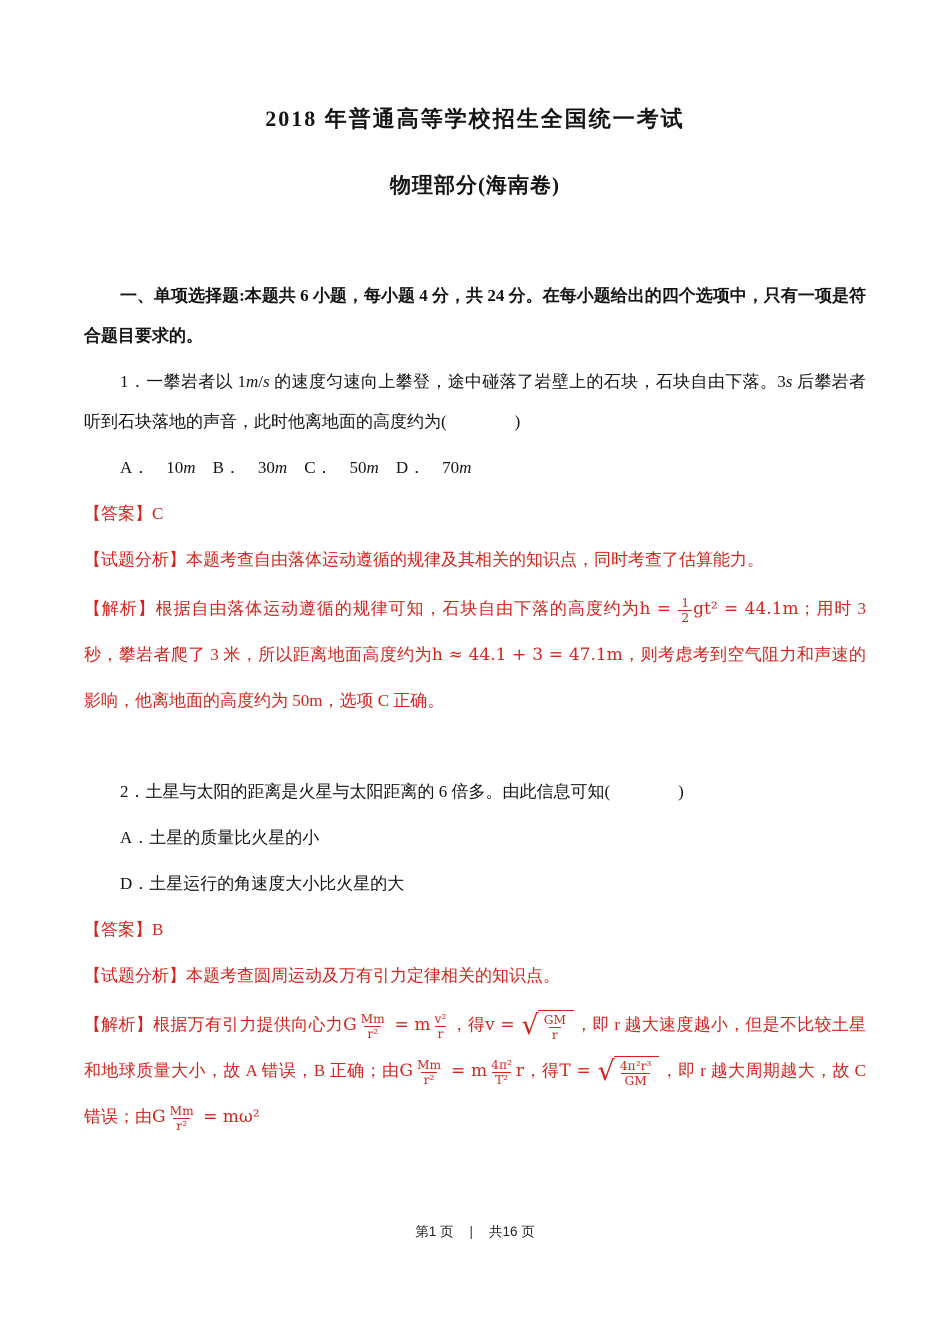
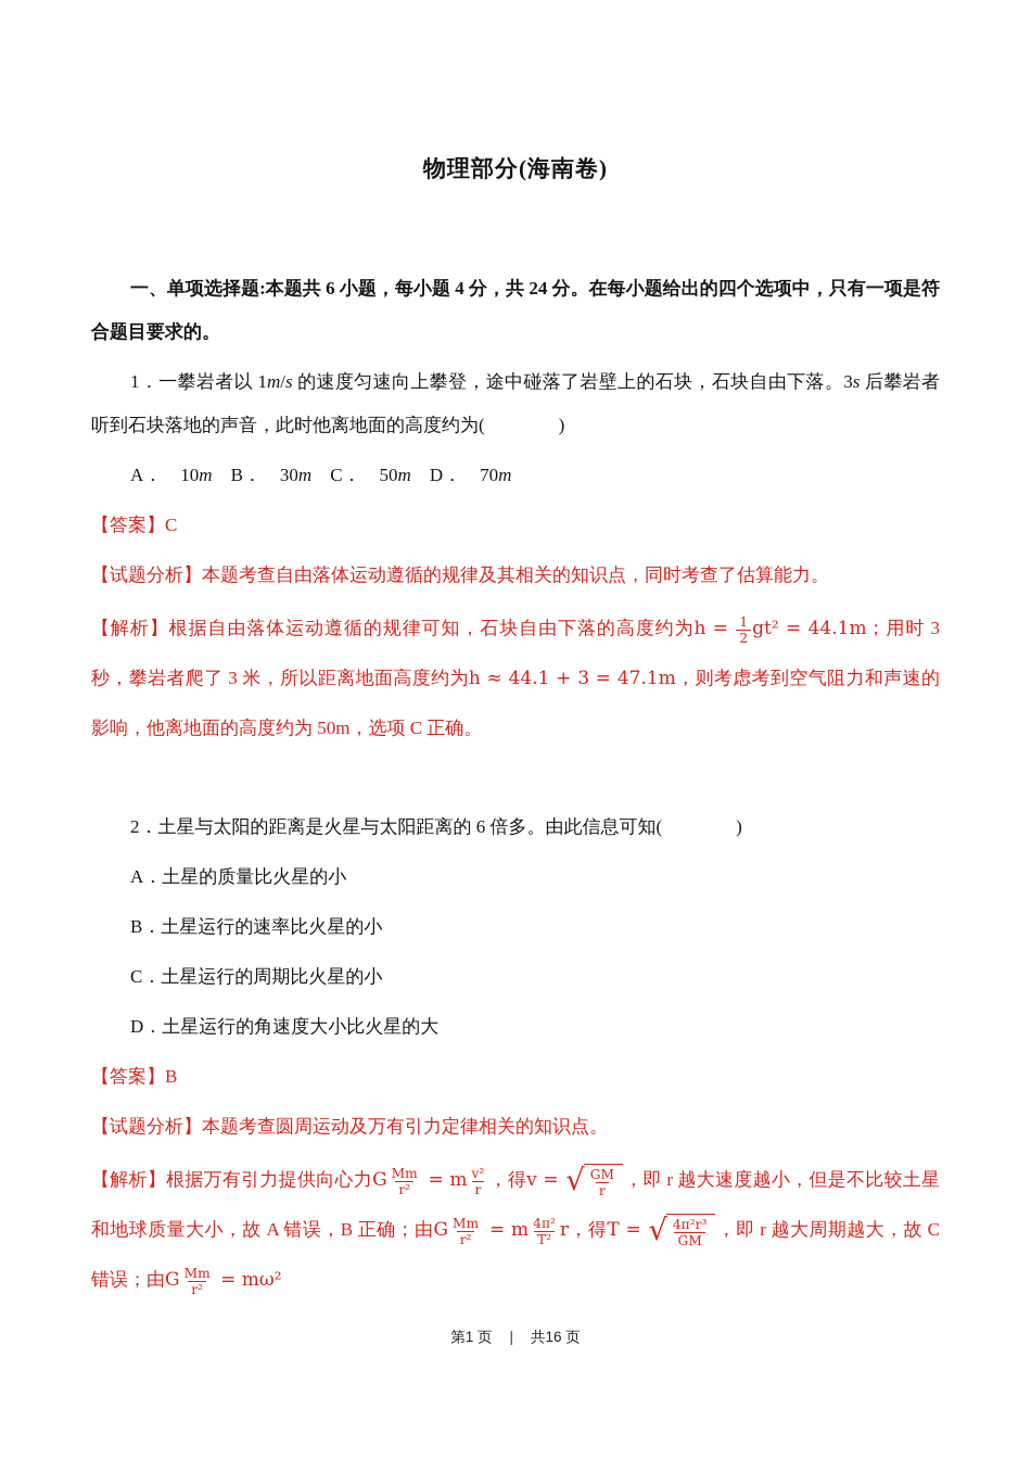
- 2018 年普通高等学校招生全国统一考试
  物理部分(海南卷)
  一、单项选择题:本题共 6 小题，每小题 4 分，共 24 分。在每小题给出的四个选项中，只有一项是符合题目要求的。
  1．一攀岩者以 1m/s 的速度匀速向上攀登，途中碰落了岩壁上的石块，石块自由下落。3s 后攀岩者听到石块落地的声音，此时他离地面的高度约为( )
  A． 10m B． 30m C． 50m D． 70m
  【答案】C
  【试题分析】本题考查自由落体运动遵循的规律及其相关的知识点，同时考查了估算能力。
  【解析】根据自由落体运动遵循的规律可知，石块自由下落的高度约为h =
  1
  2
  gt² = 44.1m；用时 3 秒，攀岩者爬了 3 米，所以距离地面高度约为h ≈ 44.1 + 3 = 47.1m，则考虑考到空气阻力和声速的影响，他离地面的高度约为 50m，选项 C 正确。
  2．土星与太阳的距离是火星与太阳距离的 6 倍多。由此信息可知( )
  A．土星的质量比火星的小
+ B．土星运行的速率比火星的小
+ C．土星运行的周期比火星的小
  D．土星运行的角速度大小比火星的大
  【答案】B
  【试题分析】本题考查圆周运动及万有引力定律相关的知识点。
  【解析】根据万有引力提供向心力G
  Mm
  r²
  = m
  v²
  r
  ，得v =
  √
  GM
  r
  ，即 r 越大速度越小，但是不比较土星和地球质量大小，故 A 错误，B 正确；由G
  Mm
  r²
  = m
  4π²
  T²
  r，得T =
  √
  4π²r³
  GM
  ，即 r 越大周期越大，故 C 错误；由G
  Mm
  r²
  = mω²
  第1 页 | 共16 页
